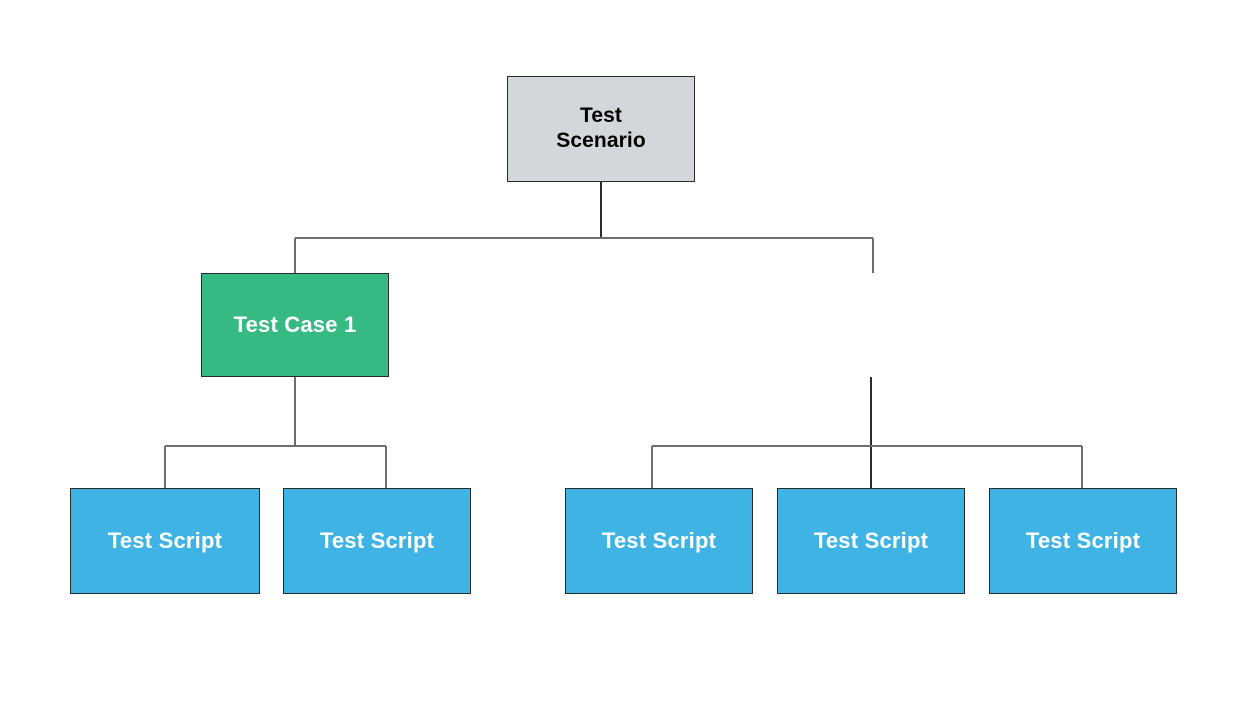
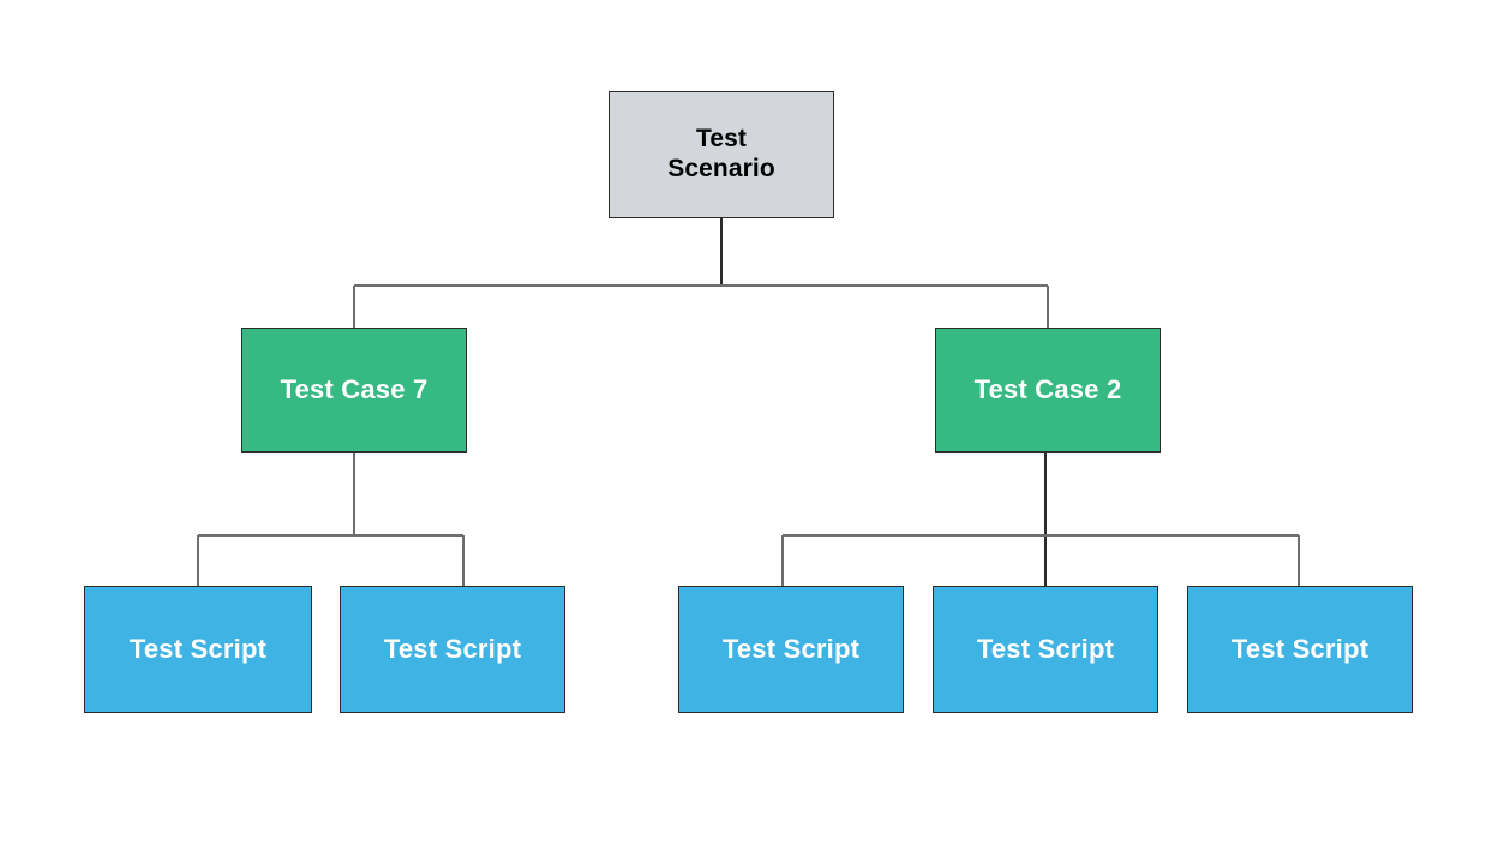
  Test
  Scenario
- Test Case 1
+ Test Case 7
+ Test Case 2
  Test Script
  Test Script
  Test Script
  Test Script
  Test Script
